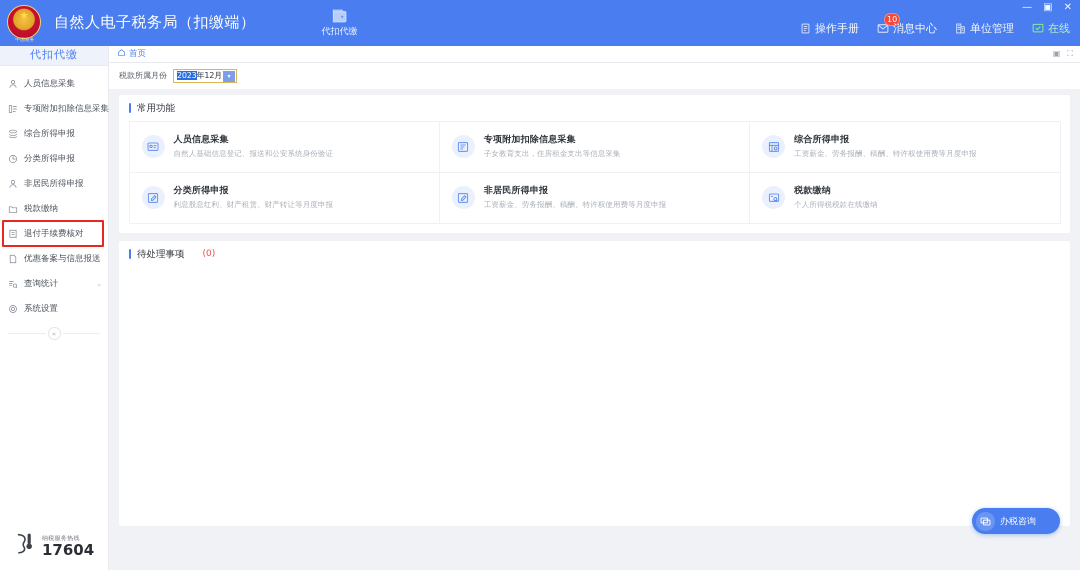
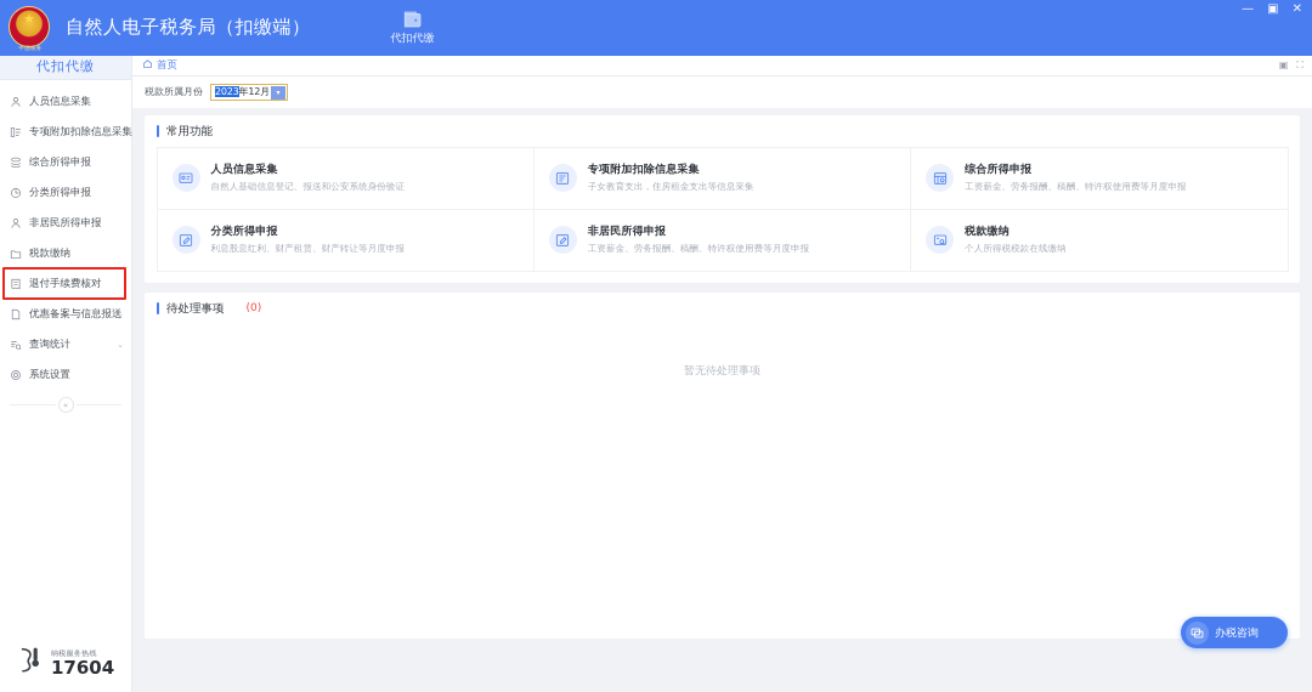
  自然人电子税务局（扣缴端）
  代扣代缴
  —
  ▣
  ✕
- 操作手册
- 10
- 消息中心
- 单位管理
- 在线
  代扣代缴
  人员信息采集
  专项附加扣除信息采集
  综合所得申报
  分类所得申报
  非居民所得申报
  税款缴纳
  退付手续费核对
  优惠备案与信息报送
  ⌄
  查询统计
  ⌄
  系统设置
  «
  17604
  首页
  ▣
  ⛶
  税款所属月份
  2023年12月
  常用功能
  人员信息采集
  自然人基础信息登记、报送和公安系统身份验证
  专项附加扣除信息采集
  子女教育支出，住房租金支出等信息采集
  综合所得申报
  工资薪金、劳务报酬、稿酬、特许权使用费等月度申报
  分类所得申报
  利息股息红利、财产租赁、财产转让等月度申报
  非居民所得申报
  工资薪金、劳务报酬、稿酬、特许权使用费等月度申报
  税款缴纳
  个人所得税税款在线缴纳
  待处理事项
  (0)
+ 暂无待处理事项
  办税咨询
